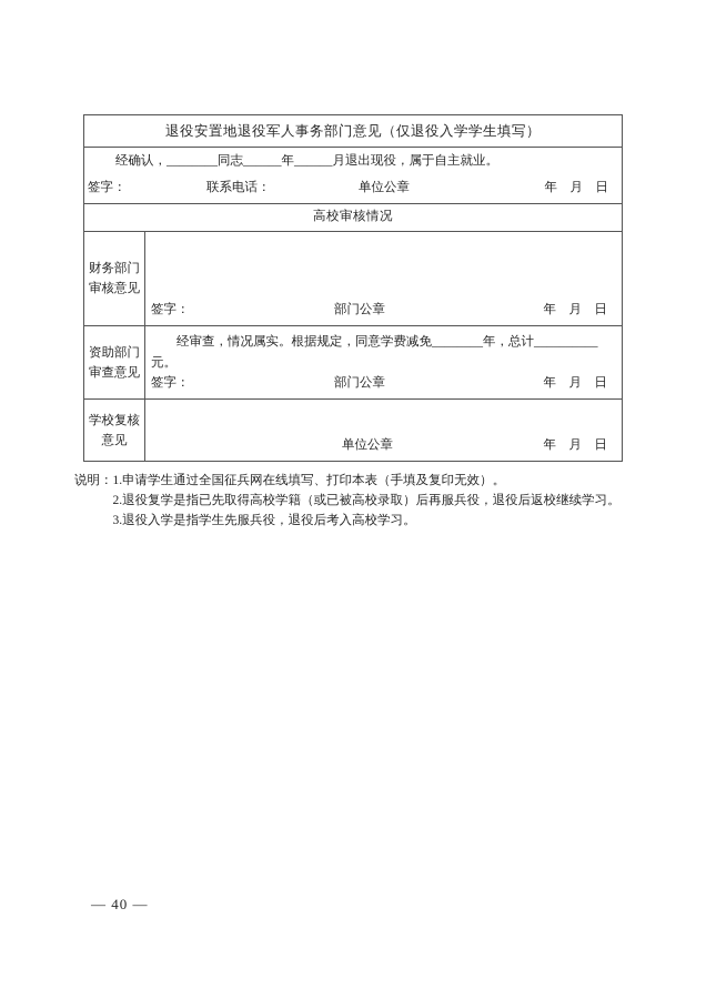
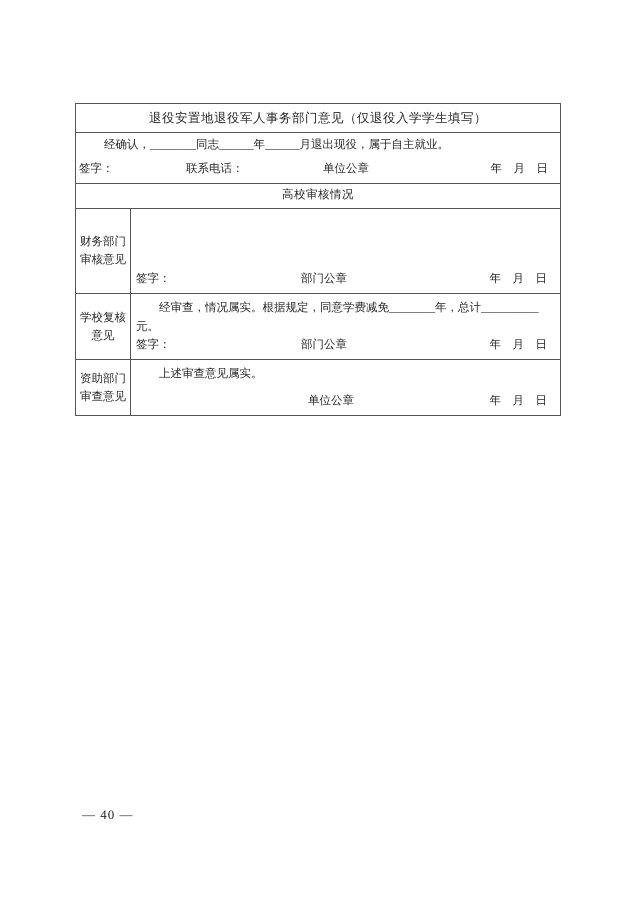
  退役安置地退役军人事务部门意见（仅退役入学学生填写）
  经确认，________同志______年______月退出现役，属于自主就业。
  签字：
  联系电话：
  单位公章
  年 月 日
  高校审核情况
  财务部门审核意见
  签字：
  部门公章
  年 月 日
- 资助部门审查意见
+ 学校复核意见
  经审查，情况属实。根据规定，同意学费减免________年，总计__________元。
  签字：
  部门公章
  年 月 日
- 学校复核意见
+ 资助部门审查意见
+ 上述审查意见属实。
  单位公章
  年 月 日
- 说明：
- 1.申请学生通过全国征兵网在线填写、打印本表（手填及复印无效）。
- 2.退役复学是指已先取得高校学籍（或已被高校录取）后再服兵役，退役后返校继续学习。
- 3.退役入学是指学生先服兵役，退役后考入高校学习。
  — 40 —
